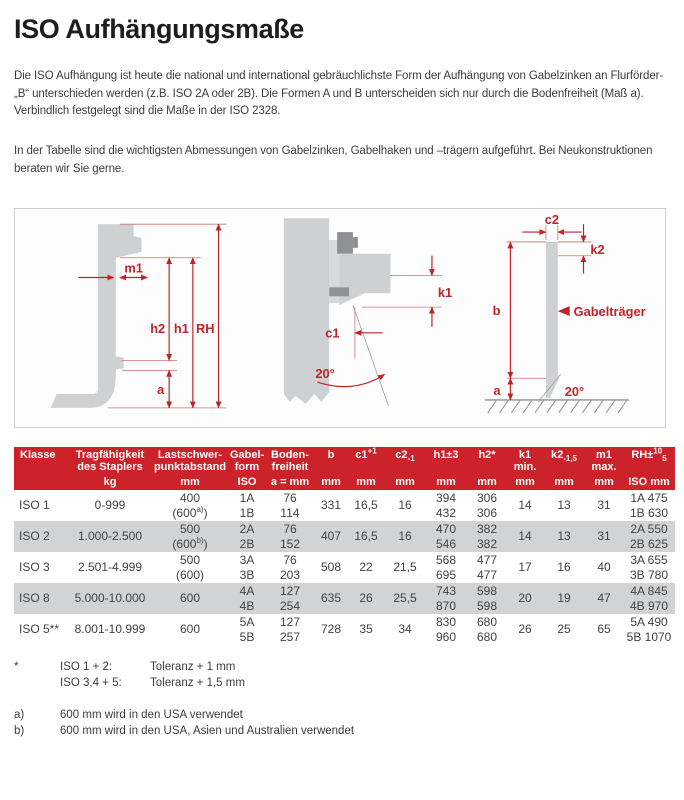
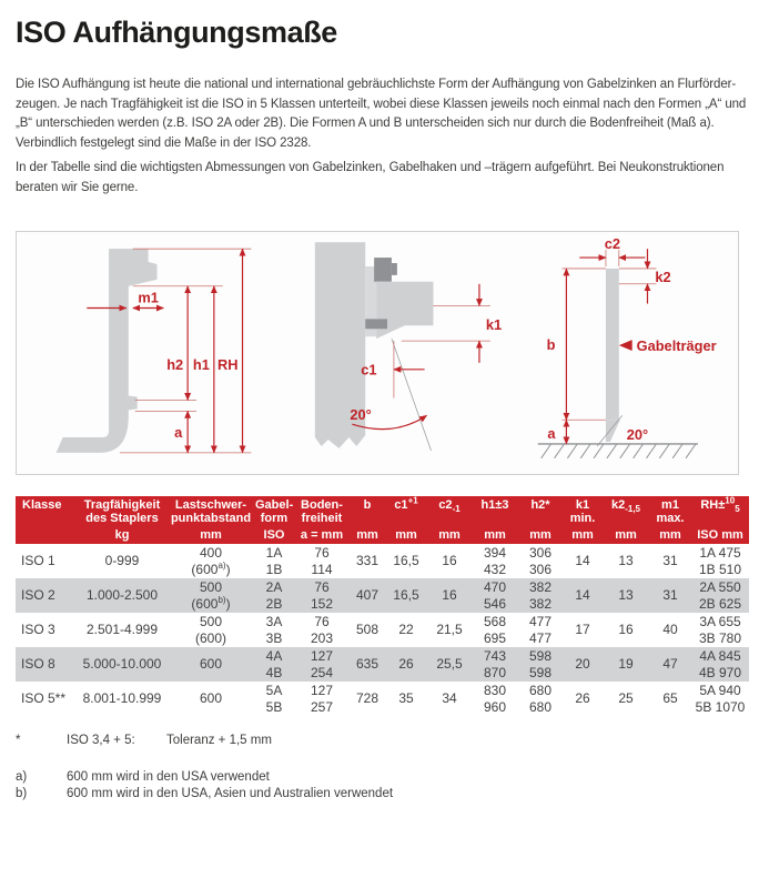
  ISO Aufhängungsmaße
  Die ISO Aufhängung ist heute die national und international gebräuchlichste Form der Aufhängung von Gabelzinken an Flurförder-
+ zeugen. Je nach Tragfähigkeit ist die ISO in 5 Klassen unterteilt, wobei diese Klassen jeweils noch einmal nach den Formen „A“ und
  „B“ unterschieden werden (z.B. ISO 2A oder 2B). Die Formen A und B unterscheiden sich nur durch die Bodenfreiheit (Maß a).
  Verbindlich festgelegt sind die Maße in der ISO 2328.
  In der Tabelle sind die wichtigsten Abmessungen von Gabelzinken, Gabelhaken und –trägern aufgeführt. Bei Neukonstruktionen
  beraten wir Sie gerne.
  m1
  h2
  h1
  RH
  a
  k1
  c1
  20°
  c2
  k2
  b
  Gabelträger
  a
  20°
  Klasse	Tragfähigkeitdes Staplerskg	Lastschwer-punktabstandmm	Gabel-formISO	Boden-freiheita = mm	bmm	c1+1mm	c2-1mm	h1±3mm	h2*mm	k1min.mm	k2-1,5mm	m1max.mm	RH±105ISO mm
- ISO 1	0-999	400(600a))	1A1B	76114	331	16,5	16	394432	306306	14	13	31	1A 4751B 630
+ ISO 1	0-999	400(600a))	1A1B	76114	331	16,5	16	394432	306306	14	13	31	1A 4751B 510
  ISO 2	1.000-2.500	500(600b))	2A2B	76152	407	16,5	16	470546	382382	14	13	31	2A 5502B 625
  ISO 3	2.501-4.999	500(600)	3A3B	76203	508	22	21,5	568695	477477	17	16	40	3A 6553B 780
  ISO 8	5.000-10.000	600	4A4B	127254	635	26	25,5	743870	598598	20	19	47	4A 8454B 970
- ISO 5**	8.001-10.999	600	5A5B	127257	728	35	34	830960	680680	26	25	65	5A 4905B 1070
+ ISO 5**	8.001-10.999	600	5A5B	127257	728	35	34	830960	680680	26	25	65	5A 9405B 1070
  *
- ISO 1 + 2: Toleranz + 1 mm
  ISO 3,4 + 5: Toleranz + 1,5 mm
  a)
  600 mm wird in den USA verwendet
  b)
  600 mm wird in den USA, Asien und Australien verwendet
